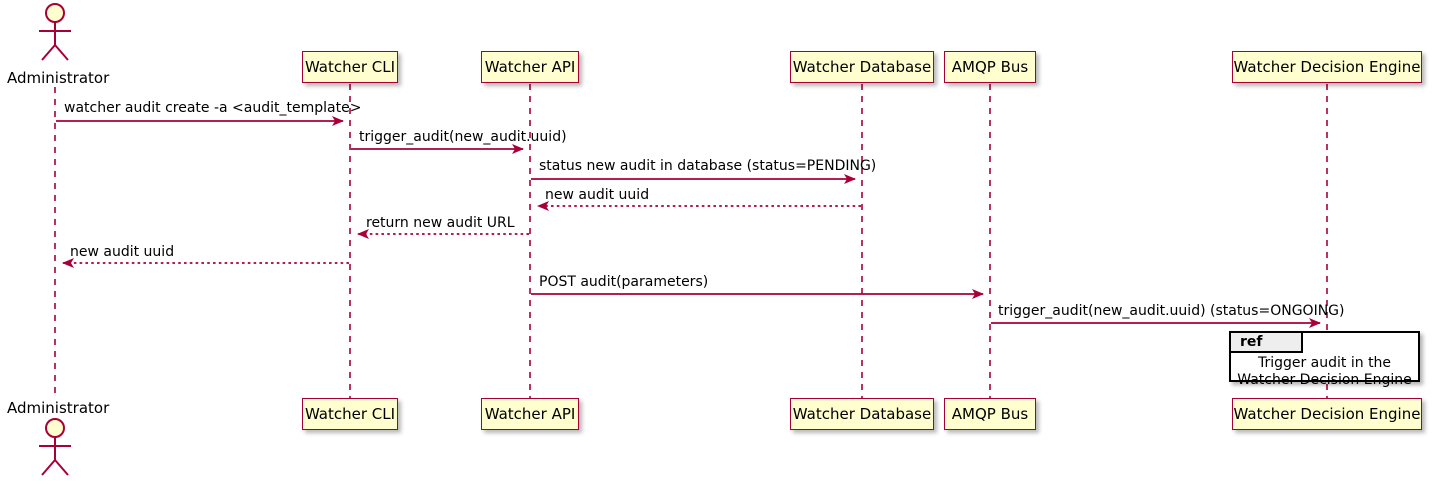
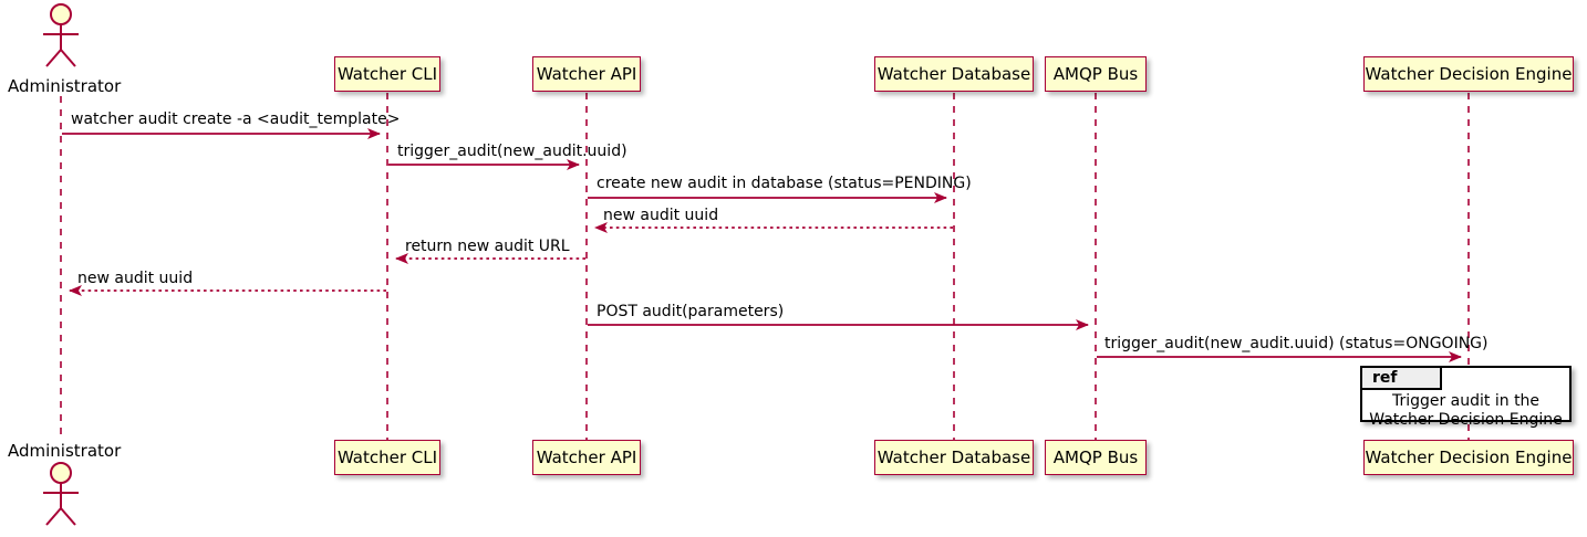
  Watcher CLI
  Watcher API
  Watcher Database
  AMQP Bus
  Watcher Decision Engine
  Administrator
  Administrator
  Watcher CLI
  Watcher API
  Watcher Database
  AMQP Bus
  Watcher Decision Engine
  watcher audit create -a <audit_template>
  trigger_audit(new_audit.uuid)
- status new audit in database (status=PENDING)
+ create new audit in database (status=PENDING)
  new audit uuid
  return new audit URL
  new audit uuid
  POST audit(parameters)
  trigger_audit(new_audit.uuid) (status=ONGOING)
  ref
  Trigger audit in the
  Watcher Decision Engine
